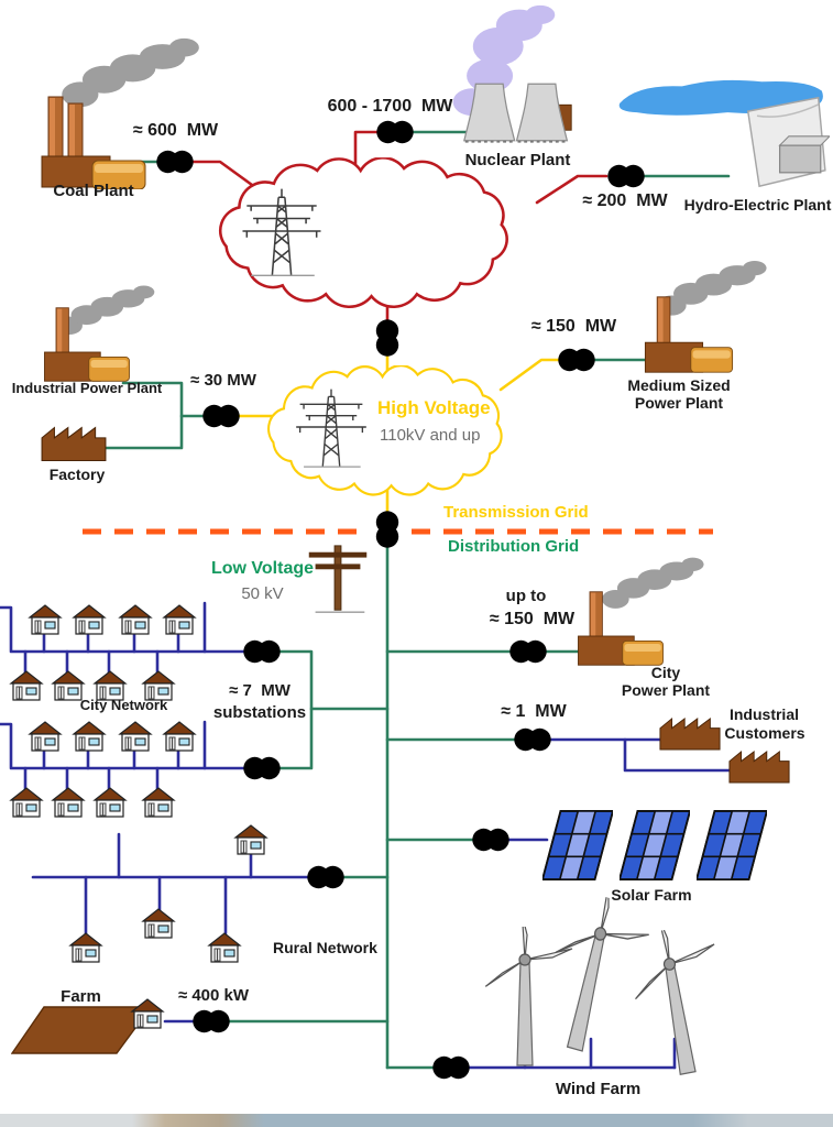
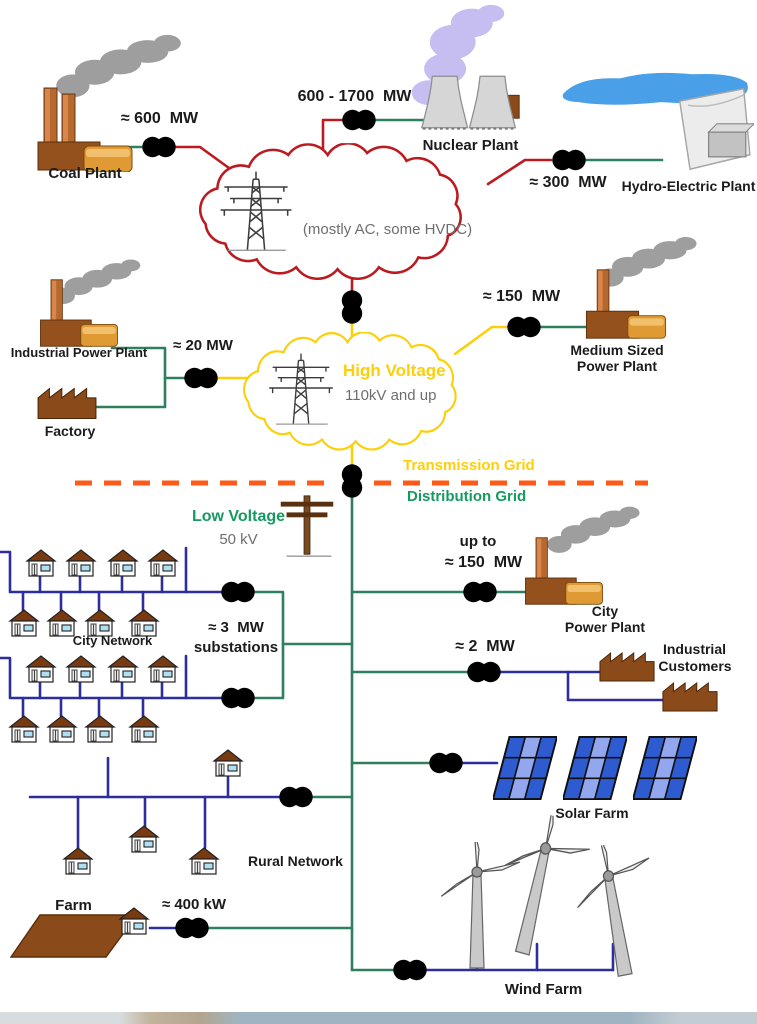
  Coal Plant
  ≈ 600 MW
  600 - 1700 MW
  Nuclear Plant
- ≈ 200 MW
+ ≈ 300 MW
  Hydro-Electric Plant
+ (mostly AC, some HVDC)
  ≈ 150 MW
  Medium Sized
  Power Plant
  High Voltage
  110kV and up
  Industrial Power Plant
  Factory
- ≈ 30 MW
+ ≈ 20 MW
  Transmission Grid
  Distribution Grid
  Low Voltage
  50 kV
  City Network
- ≈ 7 MW
+ ≈ 3 MW
  substations
  up to
  ≈ 150 MW
  City
  Power Plant
- ≈ 1 MW
+ ≈ 2 MW
  Industrial
  Customers
  Solar Farm
  Rural Network
  Farm
  ≈ 400 kW
  Wind Farm
